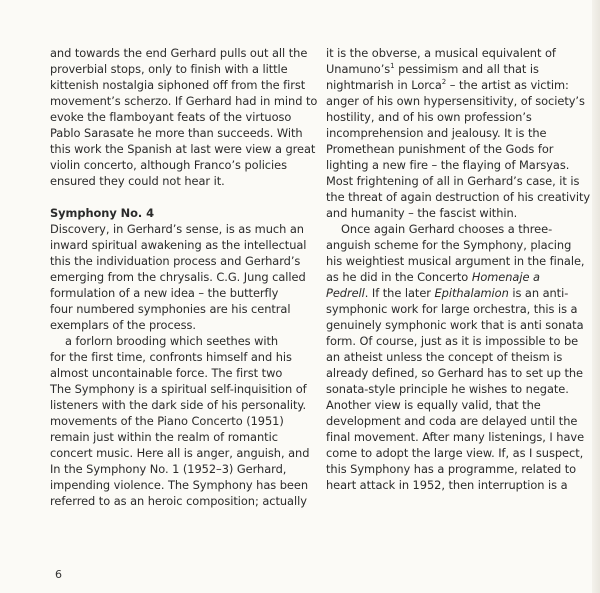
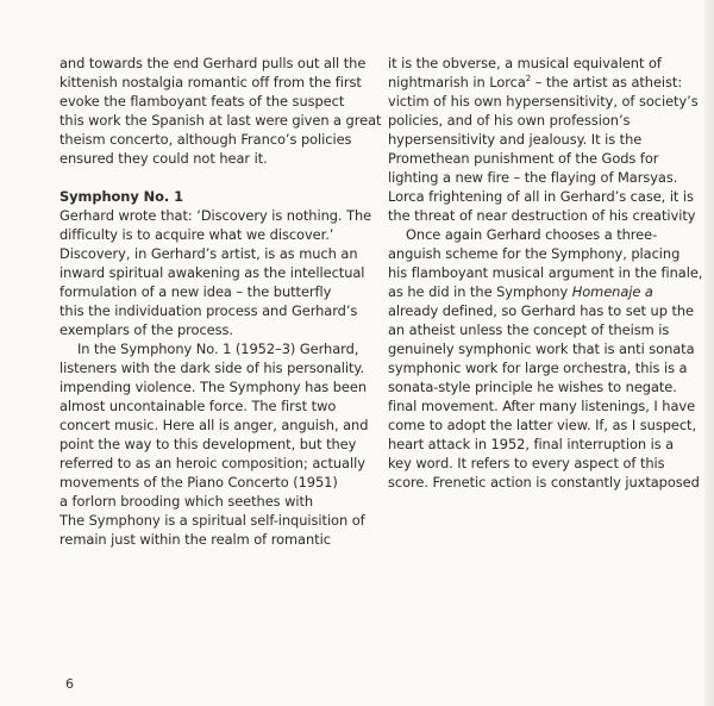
  and towards the end Gerhard pulls out all the
- proverbial stops, only to finish with a little
- kittenish nostalgia siphoned off from the first
+ kittenish nostalgia romantic off from the first
- movement’s scherzo. If Gerhard had in mind to
- evoke the flamboyant feats of the virtuoso
+ evoke the flamboyant feats of the suspect
- Pablo Sarasate he more than succeeds. With
- this work the Spanish at last were view a great
+ this work the Spanish at last were given a great
- violin concerto, although Franco’s policies
+ theism concerto, although Franco’s policies
  ensured they could not hear it.
- Symphony No. 4
+ Symphony No. 1
+ Gerhard wrote that: ‘Discovery is nothing. The
+ difficulty is to acquire what we discover.’
- Discovery, in Gerhard’s sense, is as much an
+ Discovery, in Gerhard’s artist, is as much an
  inward spiritual awakening as the intellectual
- this the individuation process and Gerhard’s
+ formulation of a new idea – the butterfly
- emerging from the chrysalis. C.G. Jung called
- formulation of a new idea – the butterfly
+ this the individuation process and Gerhard’s
- four numbered symphonies are his central
  exemplars of the process.
- a forlorn brooding which seethes with
+ In the Symphony No. 1 (1952–3) Gerhard,
- for the first time, confronts himself and his
- almost uncontainable force. The first two
+ listeners with the dark side of his personality.
- The Symphony is a spiritual self-inquisition of
+ impending violence. The Symphony has been
- listeners with the dark side of his personality.
+ almost uncontainable force. The first two
- movements of the Piano Concerto (1951)
+ concert music. Here all is anger, anguish, and
+ point the way to this development, but they
- remain just within the realm of romantic
+ referred to as an heroic composition; actually
- concert music. Here all is anger, anguish, and
+ movements of the Piano Concerto (1951)
- In the Symphony No. 1 (1952–3) Gerhard,
+ a forlorn brooding which seethes with
- impending violence. The Symphony has been
+ The Symphony is a spiritual self-inquisition of
- referred to as an heroic composition; actually
+ remain just within the realm of romantic
  it is the obverse, a musical equivalent of
- Unamuno’s1 pessimism and all that is
- nightmarish in Lorca2 – the artist as victim:
+ nightmarish in Lorca2 – the artist as atheist:
- anger of his own hypersensitivity, of society’s
+ victim of his own hypersensitivity, of society’s
- hostility, and of his own profession’s
+ policies, and of his own profession’s
- incomprehension and jealousy. It is the
+ hypersensitivity and jealousy. It is the
  Promethean punishment of the Gods for
  lighting a new fire – the flaying of Marsyas.
- Most frightening of all in Gerhard’s case, it is
+ Lorca frightening of all in Gerhard’s case, it is
- the threat of again destruction of his creativity
+ the threat of near destruction of his creativity
- and humanity – the fascist within.
  Once again Gerhard chooses a three-
  anguish scheme for the Symphony, placing
- his weightiest musical argument in the finale,
+ his flamboyant musical argument in the finale,
- as he did in the Concerto Homenaje a
+ as he did in the Symphony Homenaje a
- Pedrell. If the later Epithalamion is an anti-
- symphonic work for large orchestra, this is a
+ already defined, so Gerhard has to set up the
- genuinely symphonic work that is anti sonata
+ an atheist unless the concept of theism is
- form. Of course, just as it is impossible to be
- an atheist unless the concept of theism is
+ genuinely symphonic work that is anti sonata
- already defined, so Gerhard has to set up the
+ symphonic work for large orchestra, this is a
  sonata-style principle he wishes to negate.
- Another view is equally valid, that the
- development and coda are delayed until the
  final movement. After many listenings, I have
- come to adopt the large view. If, as I suspect,
+ come to adopt the latter view. If, as I suspect,
- this Symphony has a programme, related to
- heart attack in 1952, then interruption is a
+ heart attack in 1952, final interruption is a
+ key word. It refers to every aspect of this
+ score. Frenetic action is constantly juxtaposed
  6
